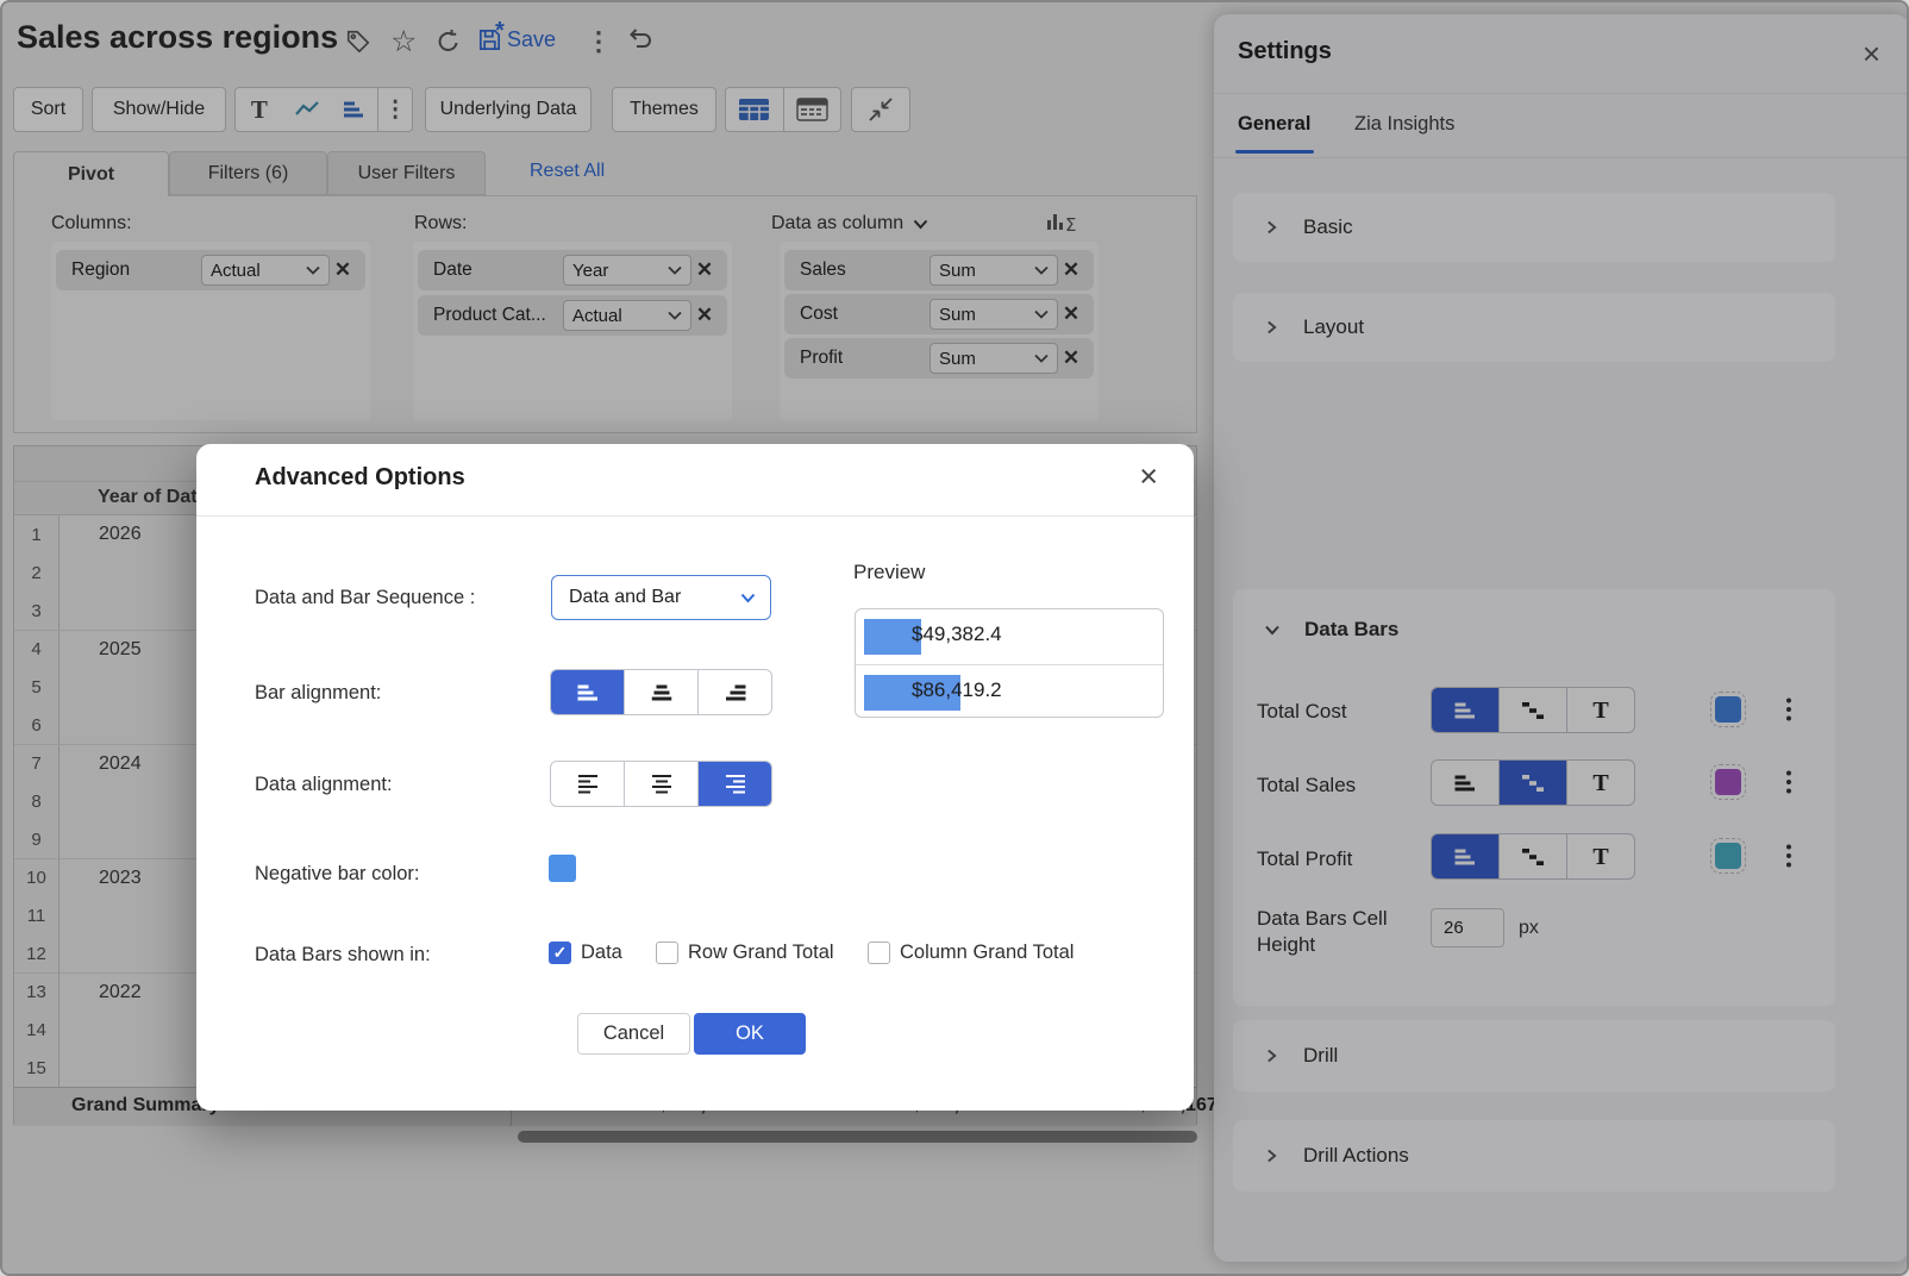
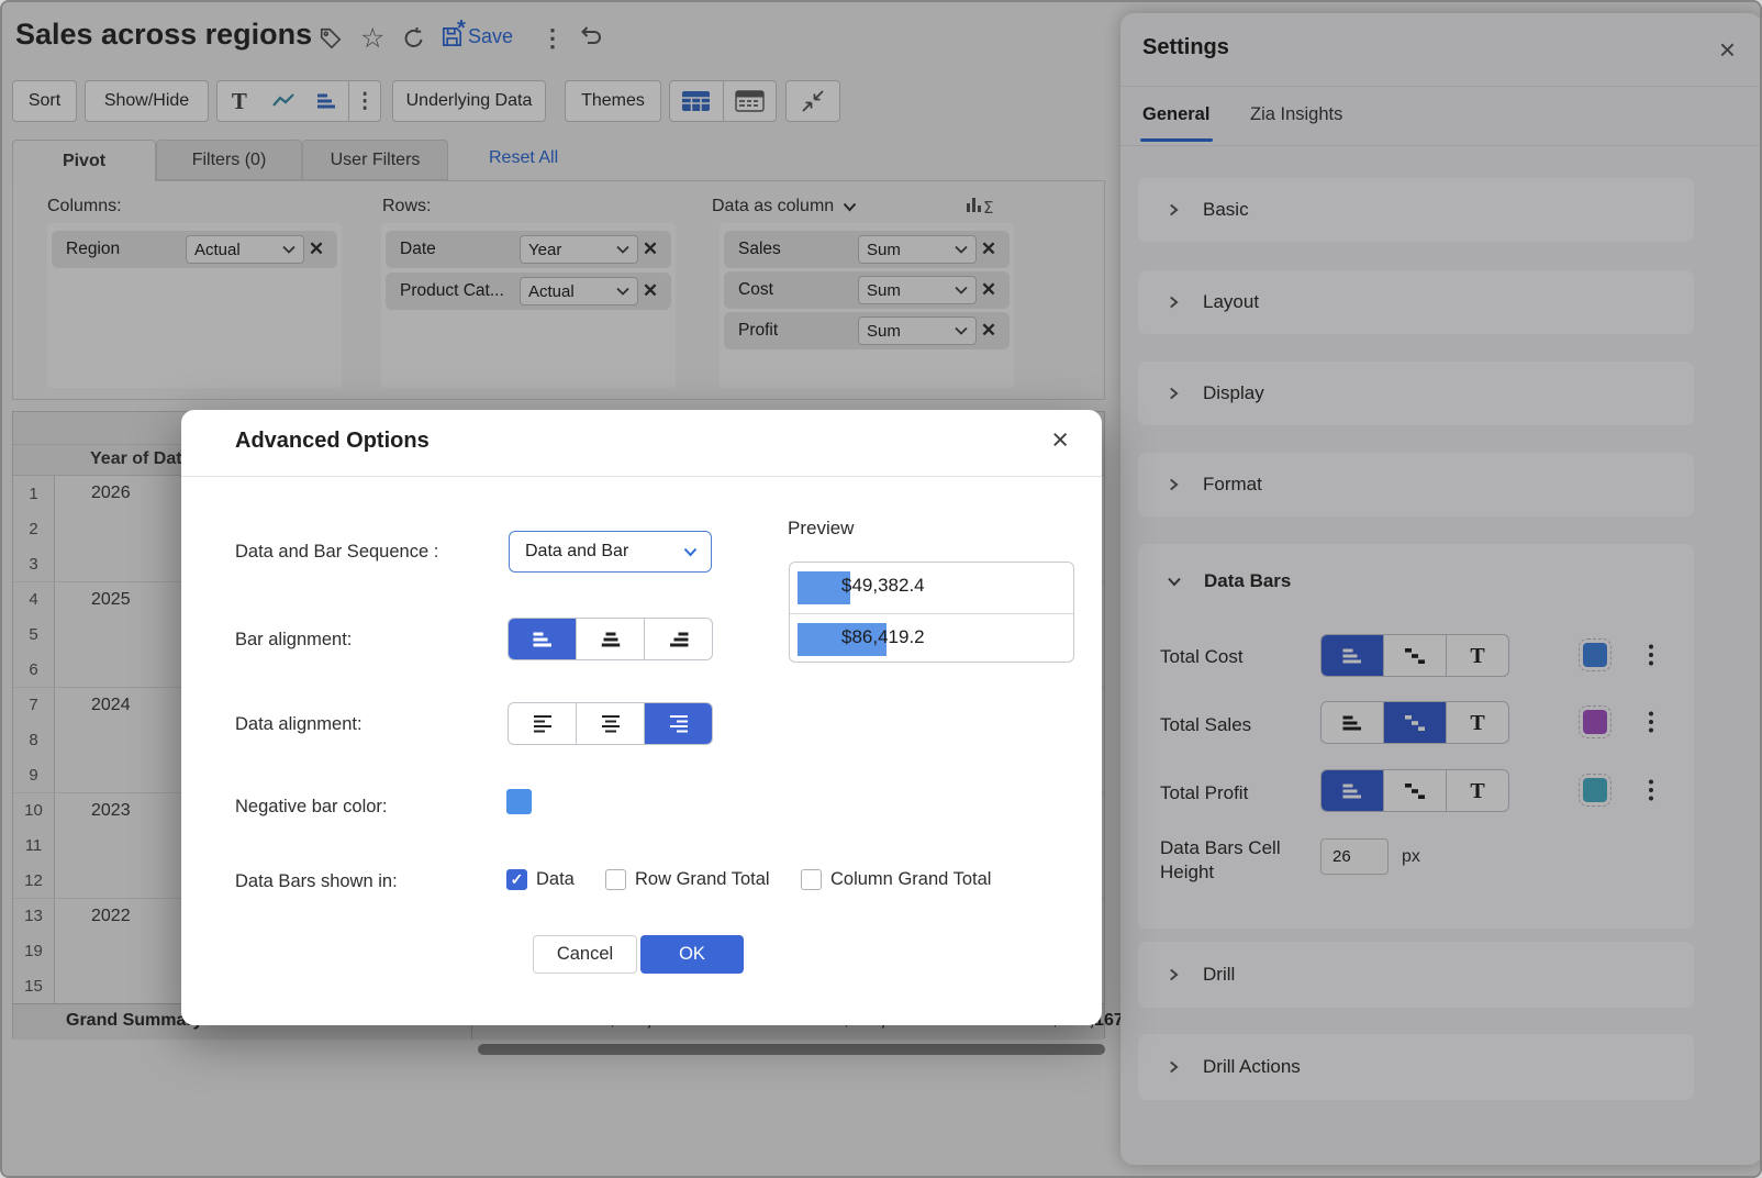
  Sales across regions
  ☆
  *
  Save
  ⋮
  Sort
  Show/Hide
  T
  ⋮
  Underlying Data
  Themes
  Pivot
- Filters (6)
+ Filters (0)
  User Filters
  Reset All
  Columns:
  Rows:
  Data as column
  Σ
  Region
  Actual
  ✕
  Date
  Year
  ✕
  Product Cat...
  Actual
  ✕
  Sales
  Sum
  ✕
  Cost
  Sum
  ✕
  Profit
  Sum
  ✕
  Year of Dat
  1
  2026
  2
  3
  4
  2025
  5
  6
  7
  2024
  8
  9
  10
  2023
  11
  12
  13
  2022
- 14
+ 19
  15
  Grand Summa
  Settings
  ×
  General
  Zia Insights
  Basic
  Layout
+ Display
+ Format
  Data Bars
  Total Cost
  T
  Total Sales
  T
  Total Profit
  T
  Data Bars Cell Height
  26
  px
  Drill
  Drill Actions
  Advanced Options
  ×
  Data and Bar Sequence :
  Data and Bar
  Preview
  $49,382.4
  $86,419.2
  Bar alignment:
  Data alignment:
  Negative bar color:
  Data Bars shown in:
  ✓
  Data
  Row Grand Total
  Column Grand Total
  Cancel
  OK
